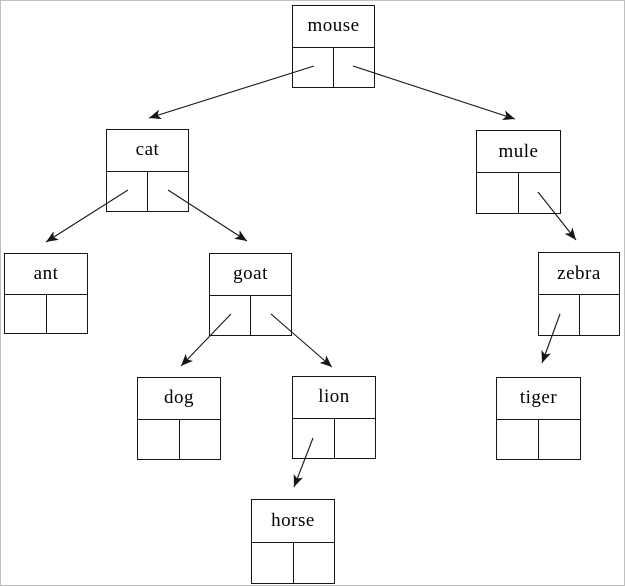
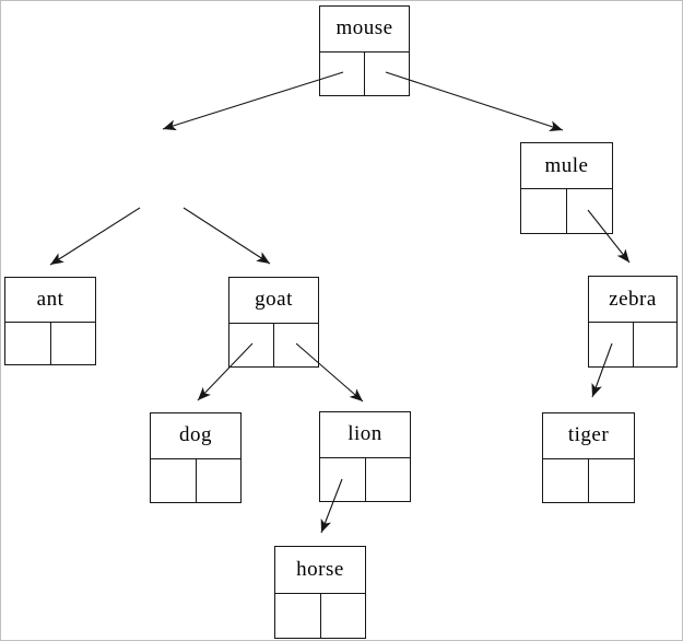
  mouse
- cat
  mule
  ant
  goat
  zebra
  dog
  lion
  tiger
  horse
